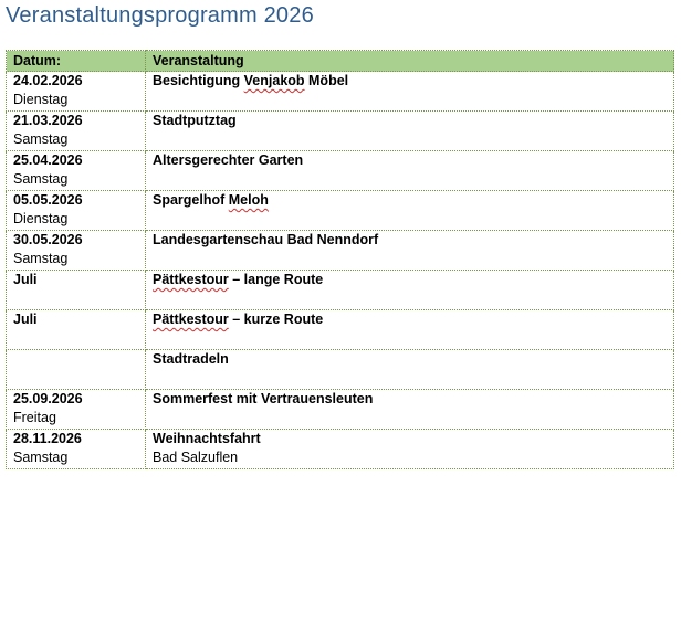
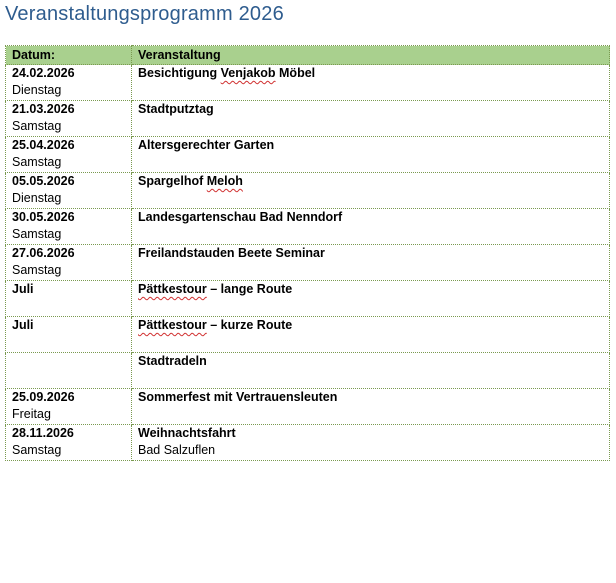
  Veranstaltungsprogramm 2026
  Datum:	Veranstaltung
  24.02.2026 Dienstag	Besichtigung Venjakob Möbel
  21.03.2026 Samstag	Stadtputztag
  25.04.2026 Samstag	Altersgerechter Garten
  05.05.2026 Dienstag	Spargelhof Meloh
  30.05.2026 Samstag	Landesgartenschau Bad Nenndorf
+ 27.06.2026 Samstag	Freilandstauden Beete Seminar
  Juli	Pättkestour – lange Route
  Juli	Pättkestour – kurze Route
  	Stadtradeln
  25.09.2026 Freitag	Sommerfest mit Vertrauensleuten
  28.11.2026 Samstag	Weihnachtsfahrt Bad Salzuflen
